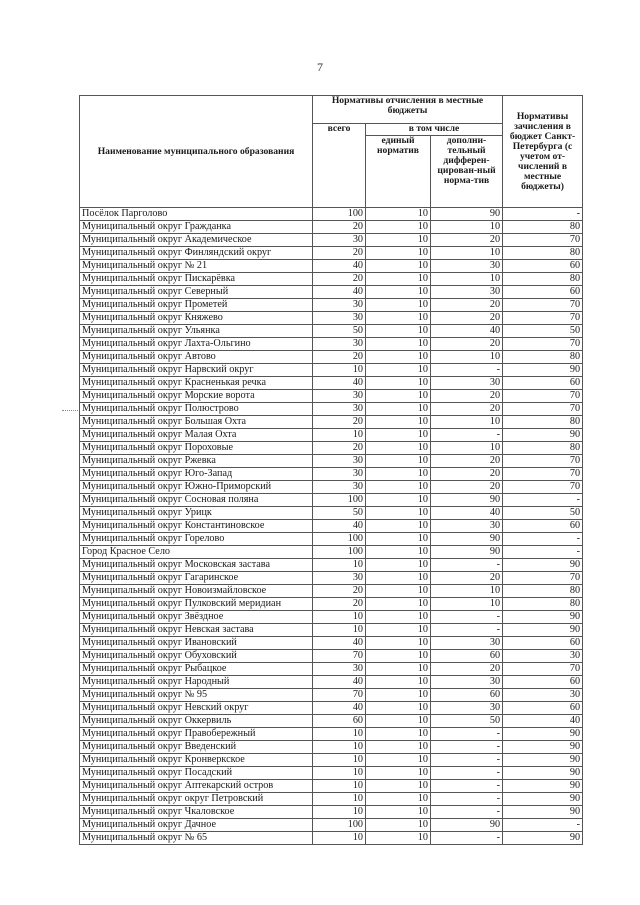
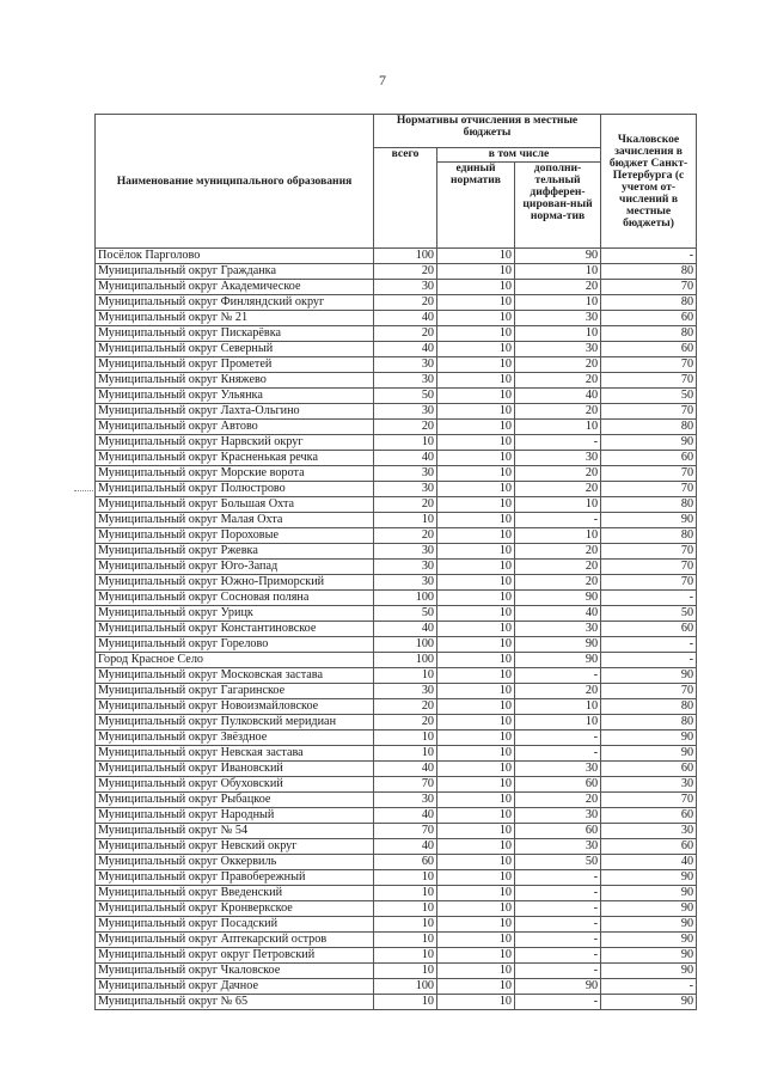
  7
- Наименование муниципального образования	Нормативы отчисления в местные бюджеты	Нормативы зачисления в бюджет Санкт-Петербурга (с учетом от-числений в местные бюджеты)
+ Наименование муниципального образования	Нормативы отчисления в местные бюджеты	Чкаловское зачисления в бюджет Санкт-Петербурга (с учетом от-числений в местные бюджеты)
  всего	в том числе
  единый норматив	дополни-тельный дифферен-цирован-ный норма-тив
  Посёлок Парголово	100	10	90	-
  Муниципальный округ Гражданка	20	10	10	80
  Муниципальный округ Академическое	30	10	20	70
  Муниципальный округ Финляндский округ	20	10	10	80
  Муниципальный округ № 21	40	10	30	60
  Муниципальный округ Пискарёвка	20	10	10	80
  Муниципальный округ Северный	40	10	30	60
  Муниципальный округ Прометей	30	10	20	70
  Муниципальный округ Княжево	30	10	20	70
  Муниципальный округ Ульянка	50	10	40	50
  Муниципальный округ Лахта-Ольгино	30	10	20	70
  Муниципальный округ Автово	20	10	10	80
  Муниципальный округ Нарвский округ	10	10	-	90
  Муниципальный округ Красненькая речка	40	10	30	60
  Муниципальный округ Морские ворота	30	10	20	70
  Муниципальный округ Полюстрово	30	10	20	70
  Муниципальный округ Большая Охта	20	10	10	80
  Муниципальный округ Малая Охта	10	10	-	90
  Муниципальный округ Пороховые	20	10	10	80
  Муниципальный округ Ржевка	30	10	20	70
  Муниципальный округ Юго-Запад	30	10	20	70
  Муниципальный округ Южно-Приморский	30	10	20	70
  Муниципальный округ Сосновая поляна	100	10	90	-
  Муниципальный округ Урицк	50	10	40	50
  Муниципальный округ Константиновское	40	10	30	60
  Муниципальный округ Горелово	100	10	90	-
  Город Красное Село	100	10	90	-
  Муниципальный округ Московская застава	10	10	-	90
  Муниципальный округ Гагаринское	30	10	20	70
  Муниципальный округ Новоизмайловское	20	10	10	80
  Муниципальный округ Пулковский меридиан	20	10	10	80
  Муниципальный округ Звёздное	10	10	-	90
  Муниципальный округ Невская застава	10	10	-	90
  Муниципальный округ Ивановский	40	10	30	60
  Муниципальный округ Обуховский	70	10	60	30
  Муниципальный округ Рыбацкое	30	10	20	70
  Муниципальный округ Народный	40	10	30	60
- Муниципальный округ № 95	70	10	60	30
+ Муниципальный округ № 54	70	10	60	30
  Муниципальный округ Невский округ	40	10	30	60
  Муниципальный округ Оккервиль	60	10	50	40
  Муниципальный округ Правобережный	10	10	-	90
  Муниципальный округ Введенский	10	10	-	90
  Муниципальный округ Кронверкское	10	10	-	90
  Муниципальный округ Посадский	10	10	-	90
  Муниципальный округ Аптекарский остров	10	10	-	90
  Муниципальный округ округ Петровский	10	10	-	90
  Муниципальный округ Чкаловское	10	10	-	90
  Муниципальный округ Дачное	100	10	90	-
  Муниципальный округ № 65	10	10	-	90
